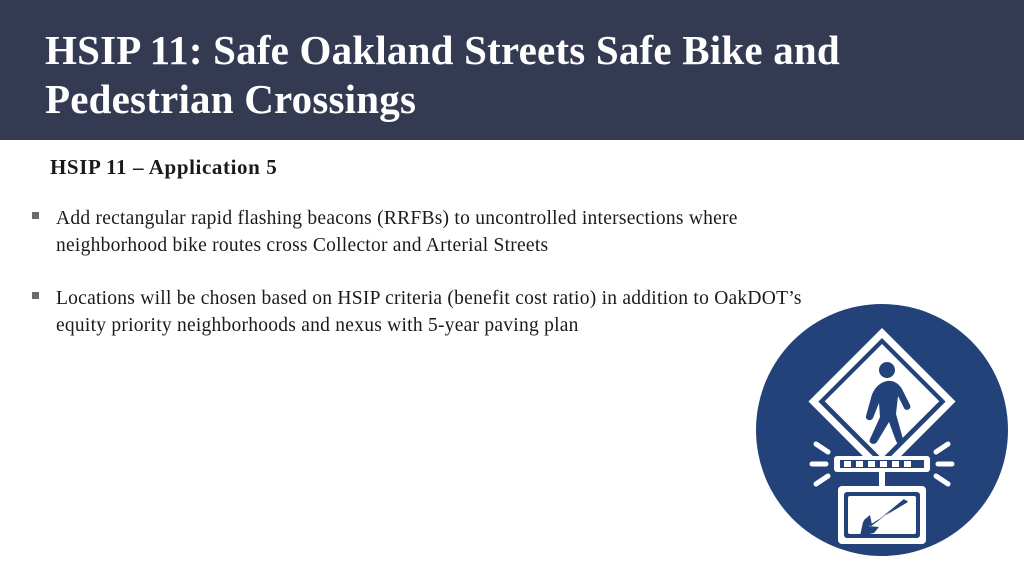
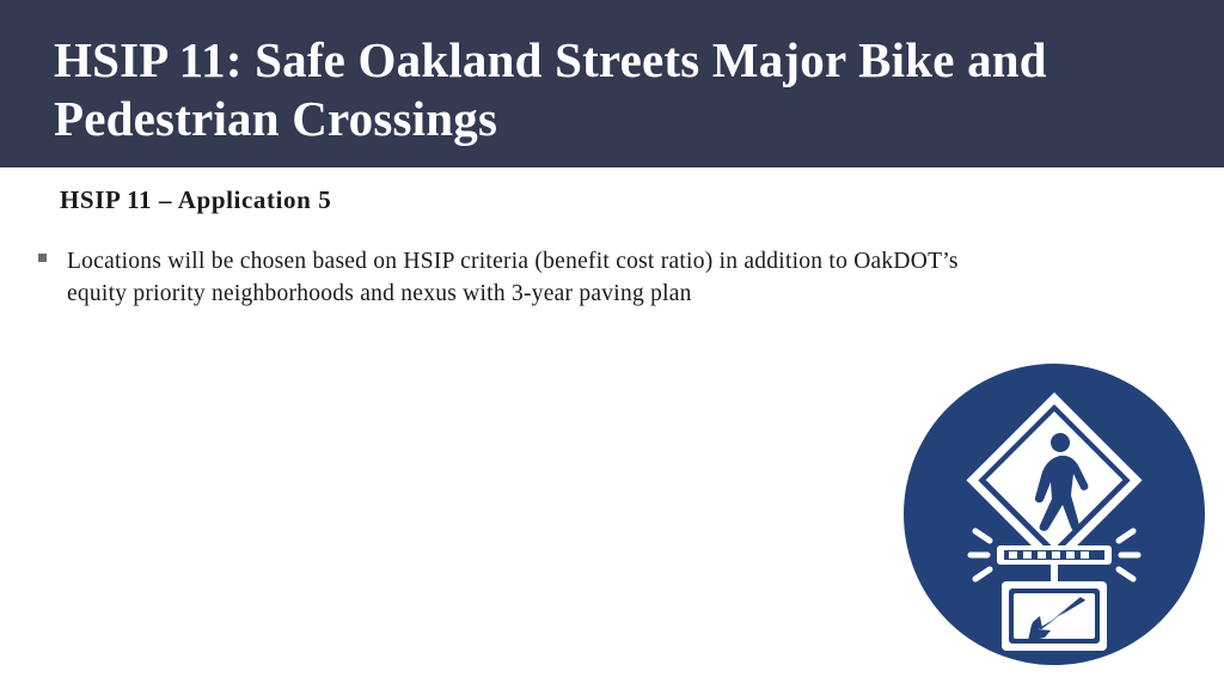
- HSIP 11: Safe Oakland Streets Safe Bike and Pedestrian Crossings
+ HSIP 11: Safe Oakland Streets Major Bike and Pedestrian Crossings
  HSIP 11 – Application 5
- Add rectangular rapid flashing beacons (RRFBs) to uncontrolled intersections where neighborhood bike routes cross Collector and Arterial Streets
- Locations will be chosen based on HSIP criteria (benefit cost ratio) in addition to OakDOT’s equity priority neighborhoods and nexus with 5-year paving plan
+ Locations will be chosen based on HSIP criteria (benefit cost ratio) in addition to OakDOT’s equity priority neighborhoods and nexus with 3-year paving plan
